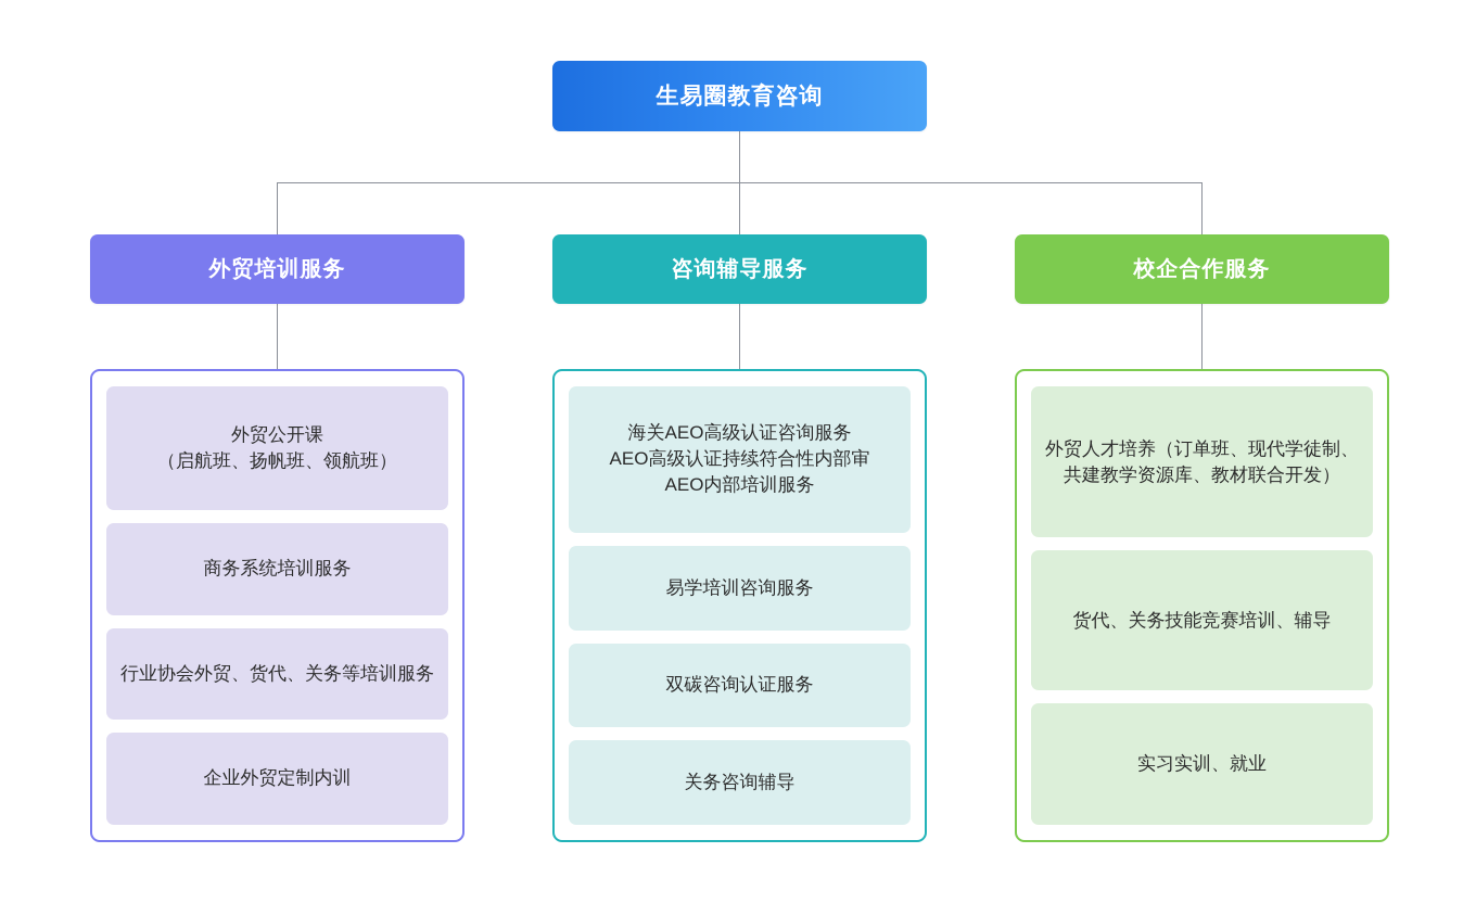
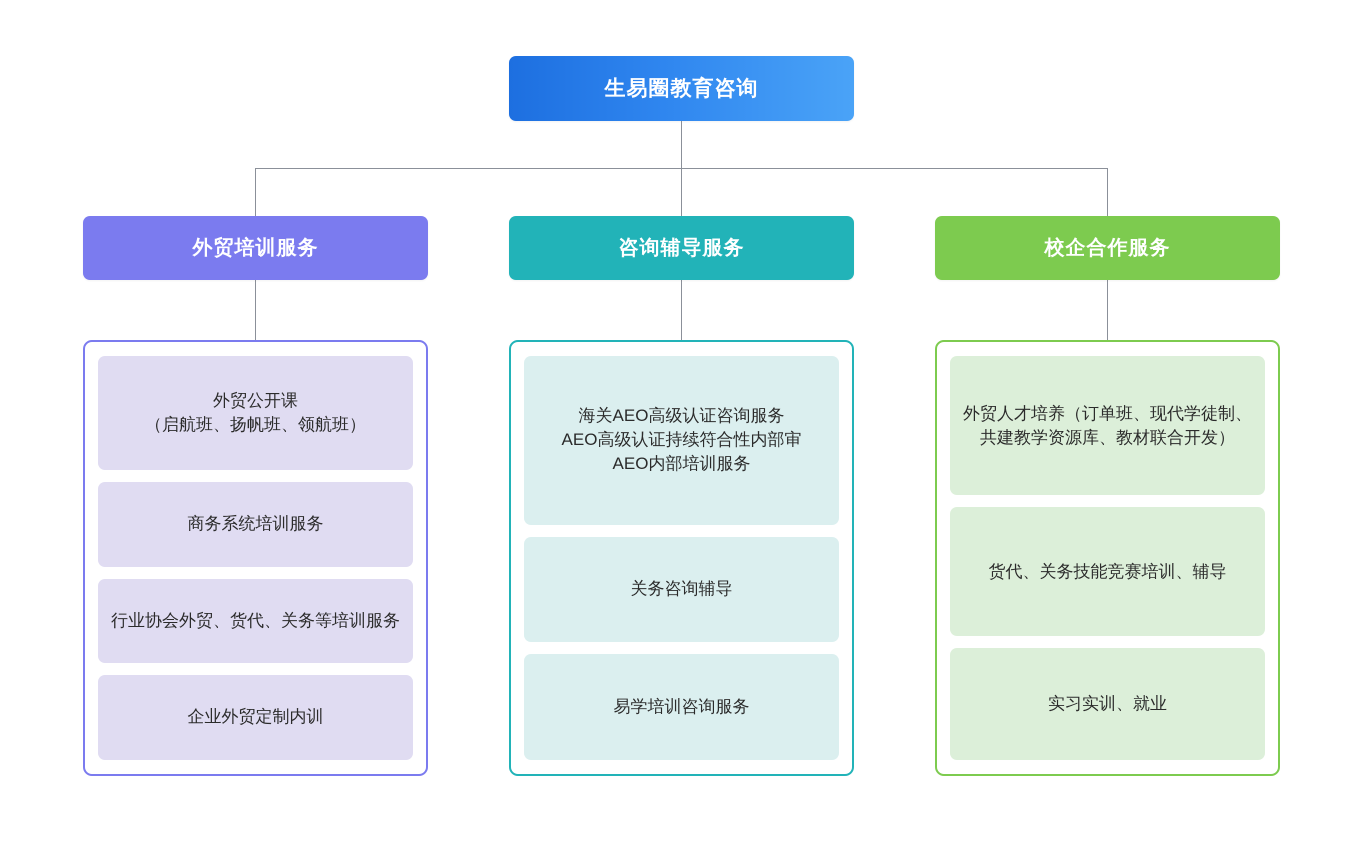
  生易圈教育咨询
  外贸培训服务
  咨询辅导服务
  校企合作服务
  外贸公开课
  （启航班、扬帆班、领航班）
  商务系统培训服务
  行业协会外贸、货代、关务等培训服务
  企业外贸定制内训
  海关AEO高级认证咨询服务
  AEO高级认证持续符合性内部审
  AEO内部培训服务
- 易学培训咨询服务
+ 关务咨询辅导
- 双碳咨询认证服务
- 关务咨询辅导
+ 易学培训咨询服务
  外贸人才培养（订单班、现代学徒制、共建教学资源库、教材联合开发）
  货代、关务技能竞赛培训、辅导
  实习实训、就业
